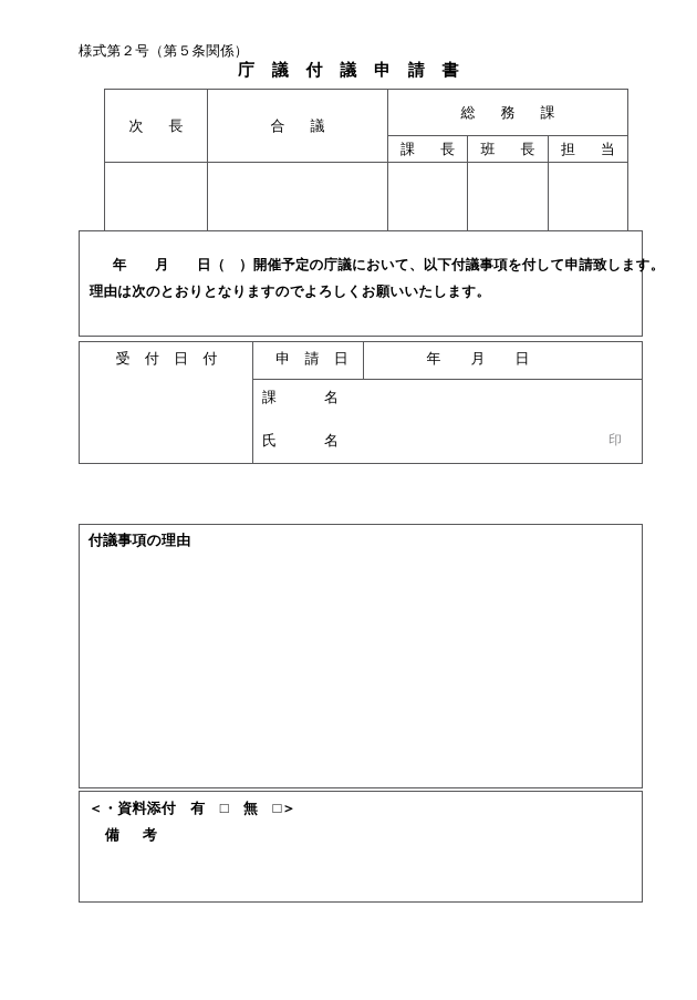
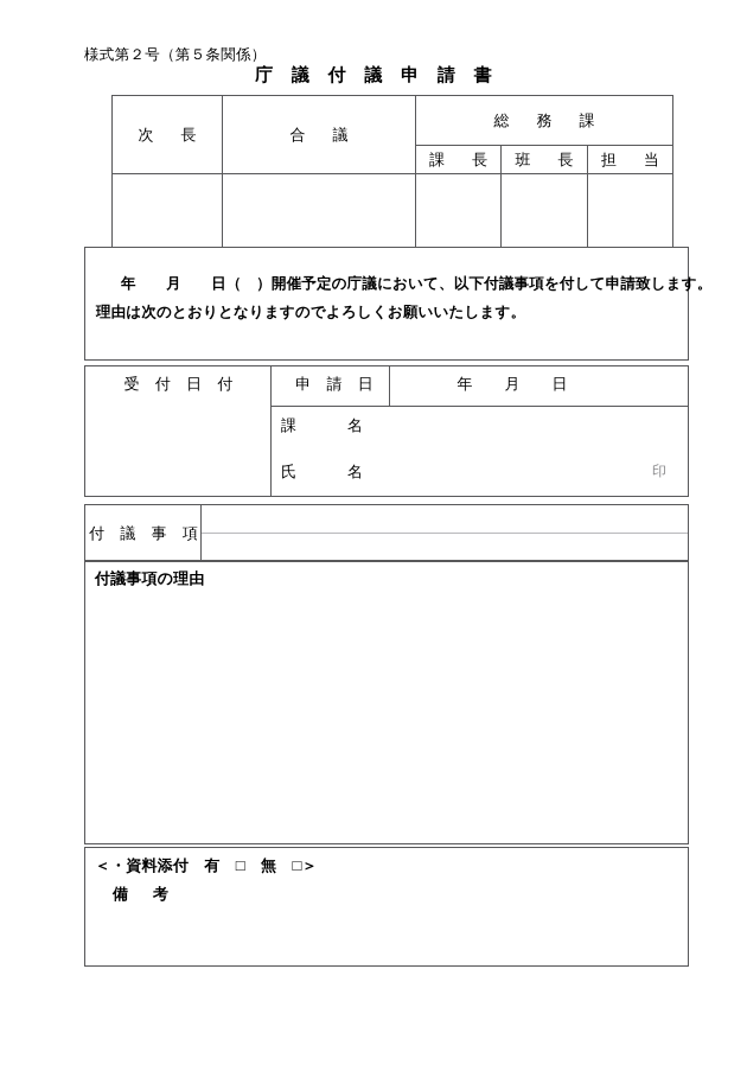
  様式第２号（第５条関係）
  庁 議 付 議 申 請 書
  次 長	合 議	総 務 課
  課 長	班 長	担 当
  年 月 日（ ）開催予定の庁議において、以下付議事項を付して申請致します。
  理由は次のとおりとなりますのでよろしくお願いいたします。
  受 付 日 付
  申 請 日
  年 月 日
  課 名
  氏 名
  印
+ 付 議 事 項
  付議事項の理由
  ＜・資料添付 有 □ 無 □＞
  備 考
